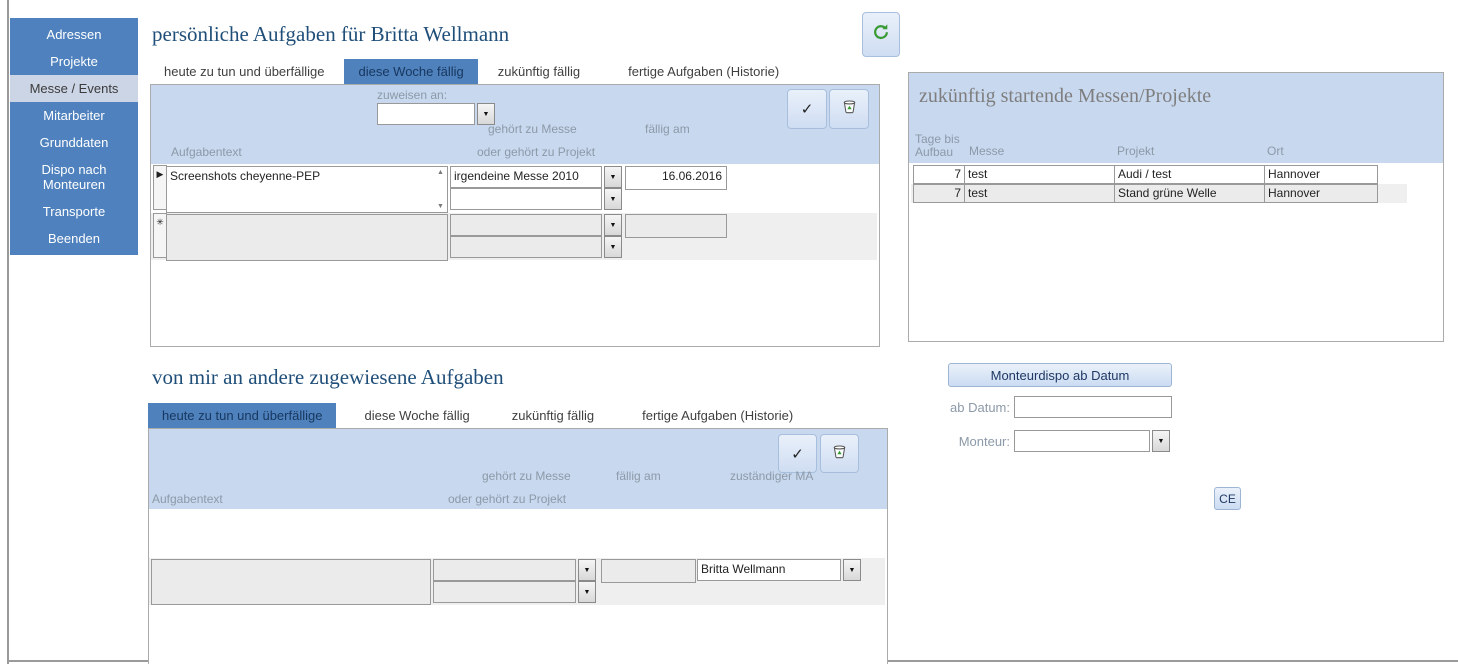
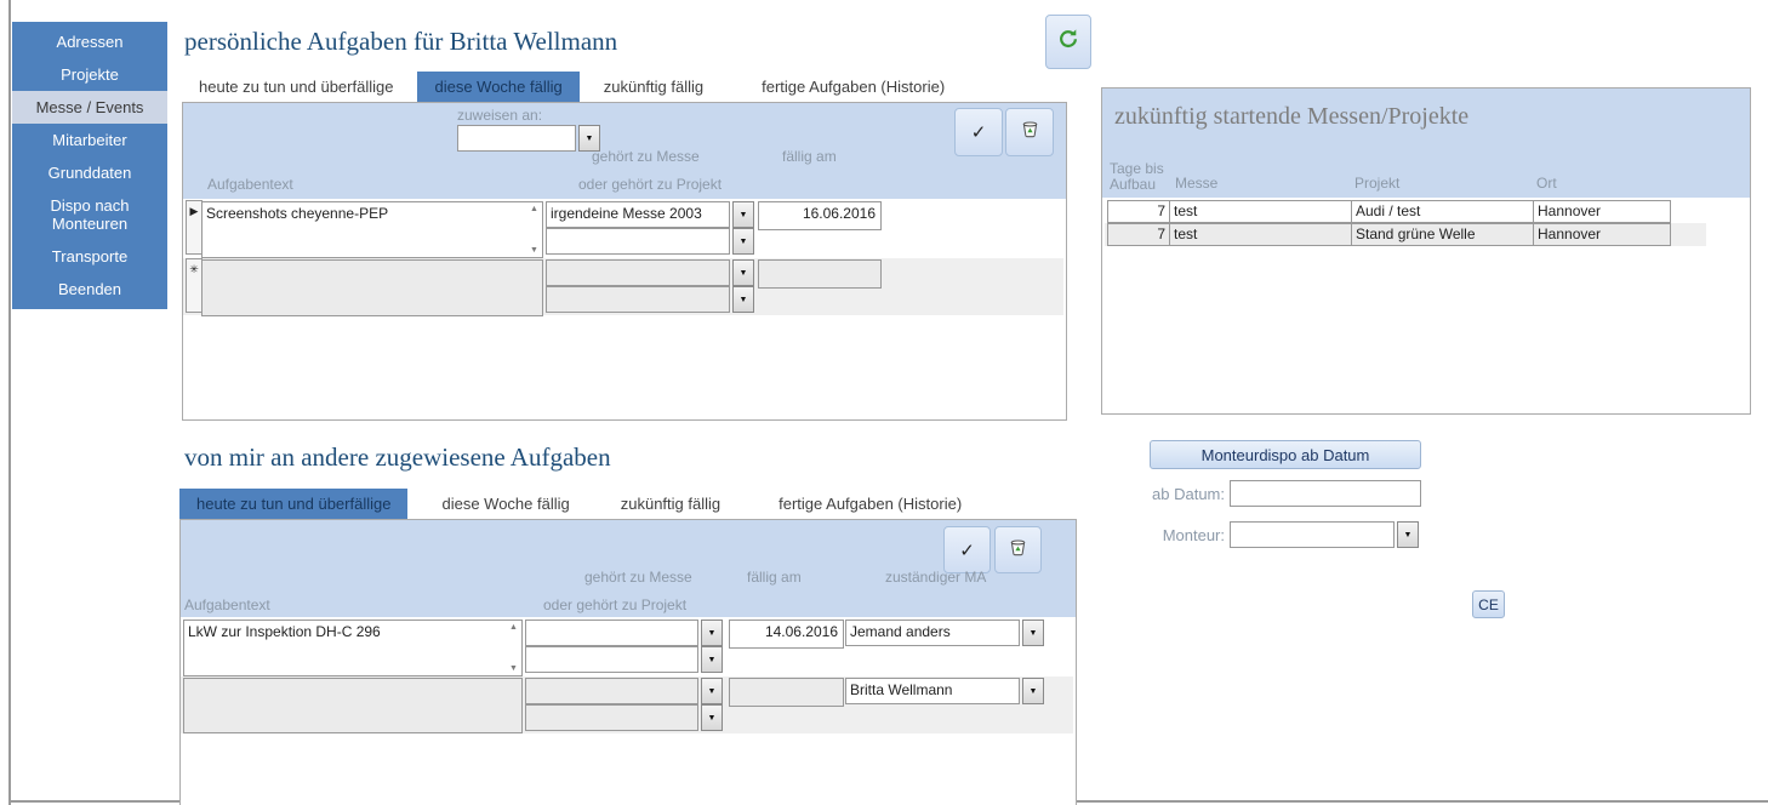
  Adressen
  Projekte
  Messe / Events
  Mitarbeiter
  Grunddaten
  Dispo nach Monteuren
  Transporte
  Beenden
  persönliche Aufgaben für Britta Wellmann
  heute zu tun und überfällige
  diese Woche fällig
  zukünftig fällig
  fertige Aufgaben (Historie)
  zuweisen an:
  ✓
  gehört zu Messe
  fällig am
  Aufgabentext
  oder gehört zu Projekt
  ▶
  Screenshots cheyenne-PEP
- irgendeine Messe 2010
+ irgendeine Messe 2003
  16.06.2016
  ✳
  von mir an andere zugewiesene Aufgaben
  heute zu tun und überfällige
  diese Woche fällig
  zukünftig fällig
  fertige Aufgaben (Historie)
  ✓
  gehört zu Messe
  fällig am
  zuständiger MA
  Aufgabentext
  oder gehört zu Projekt
+ LkW zur Inspektion DH-C 296
+ 14.06.2016
+ Jemand anders
  Britta Wellmann
  zukünftig startende Messen/Projekte
  Tage bis Aufbau
  Messe
  Projekt
  Ort
  7
  test
  Audi / test
  Hannover
  7
  test
  Stand grüne Welle
  Hannover
  Monteurdispo ab Datum
  ab Datum:
  Monteur:
  CE
